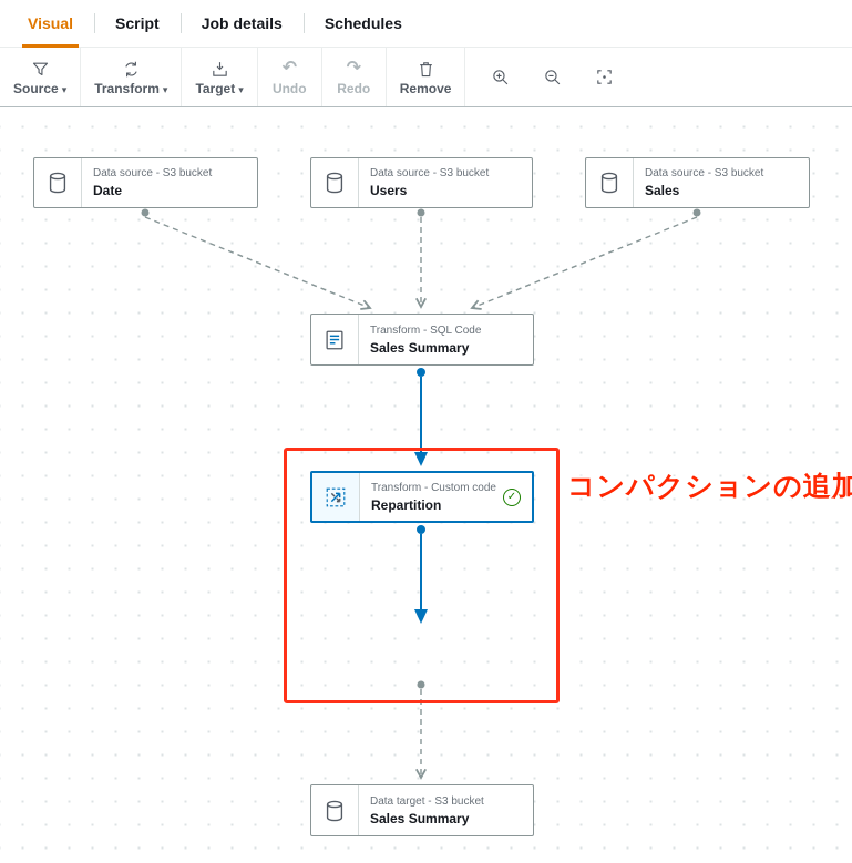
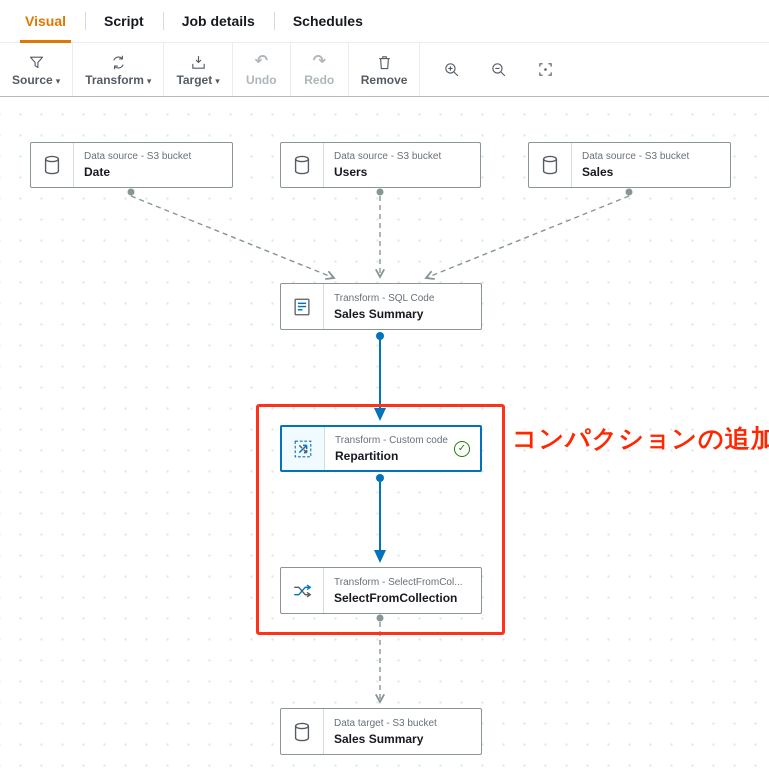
  Visual
  Script
  Job details
  Schedules
  Source
  ▾
  Transform
  ▾
  Target
  ▾
  ↶
  Undo
  ↷
  Redo
  Remove
  Data source - S3 bucket
  Date
  Data source - S3 bucket
  Users
  Data source - S3 bucket
  Sales
  Transform - SQL Code
  Sales Summary
  Transform - Custom code
  Repartition
  ✓
+ Transform - SelectFromCol...
+ SelectFromCollection
  Data target - S3 bucket
  Sales Summary
  コンパクションの追加
